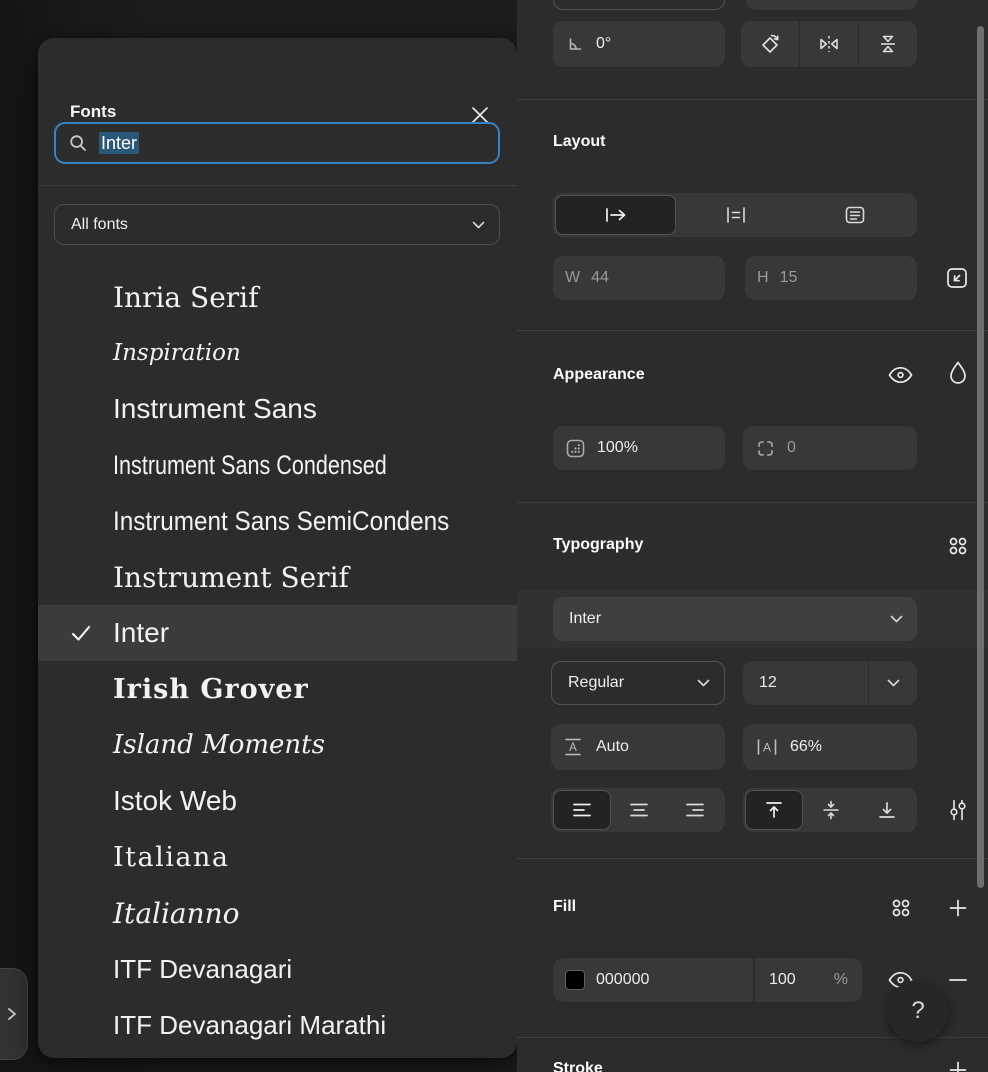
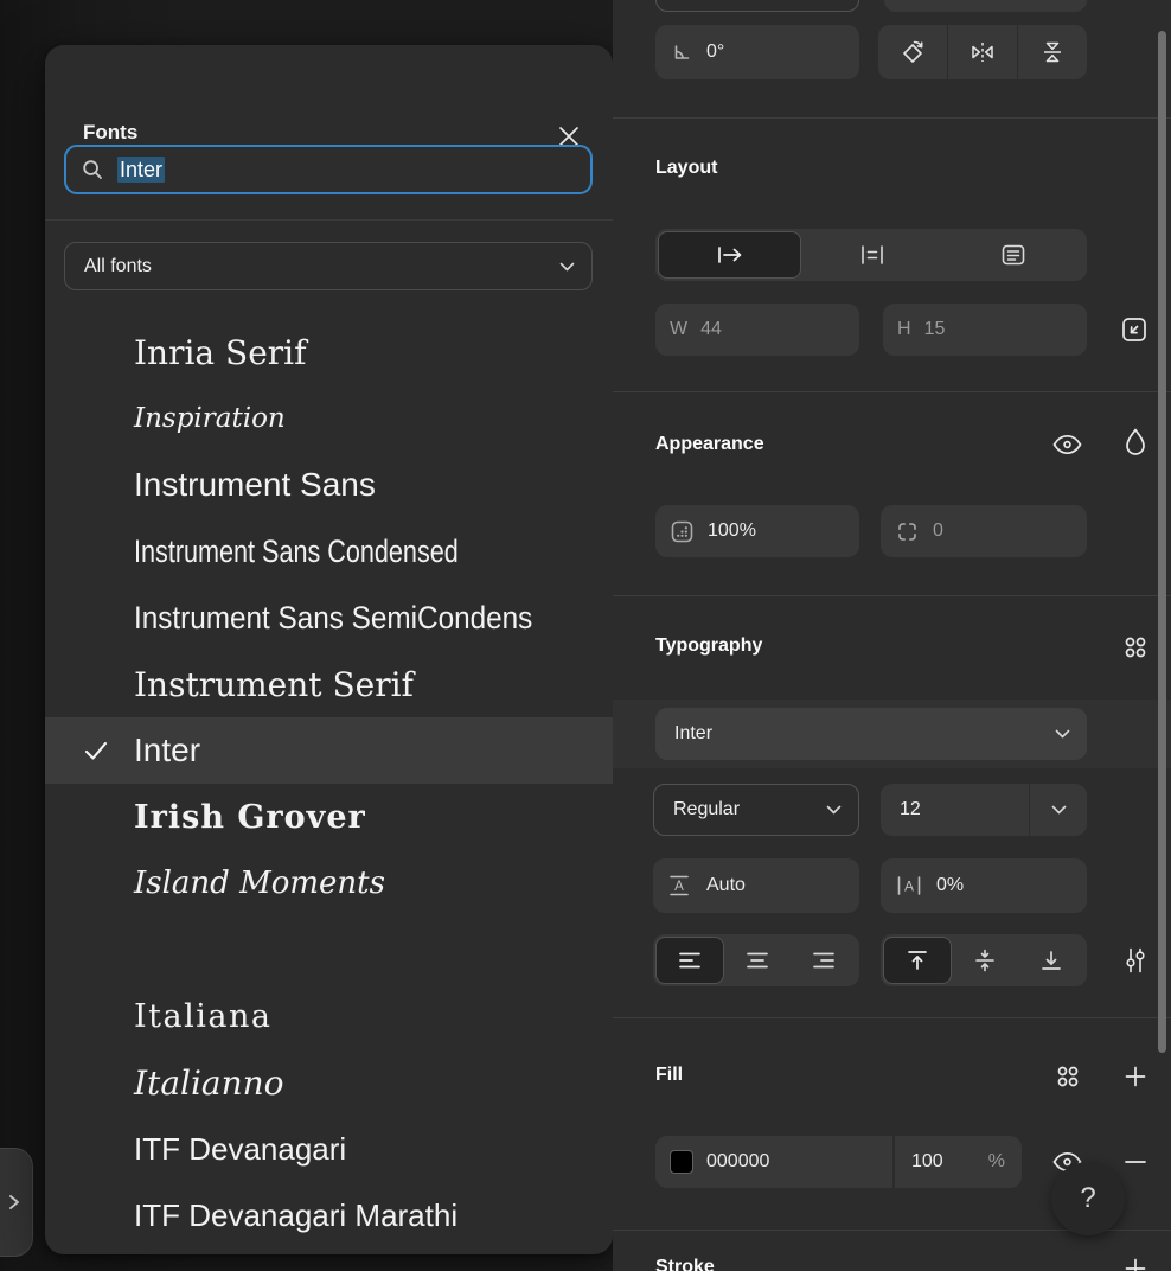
  Fonts
  Inter
  All fonts
  Inria Serif
  Inspiration
  Instrument Sans
  Instrument Sans Condensed
  Instrument Sans SemiCondens
  Instrument Serif
  Inter
  Irish Grover
  Island Moments
- Istok Web
  Italiana
  Italianno
  ITF Devanagari
  ITF Devanagari Marathi
  0°
  Layout
  W
  44
  H
  15
  Appearance
  100%
  0
  Typography
  Inter
  Regular
  12
  A
  Auto
  A
- 66%
+ 0%
  Fill
  000000
  100
  %
  ?
  Stroke
